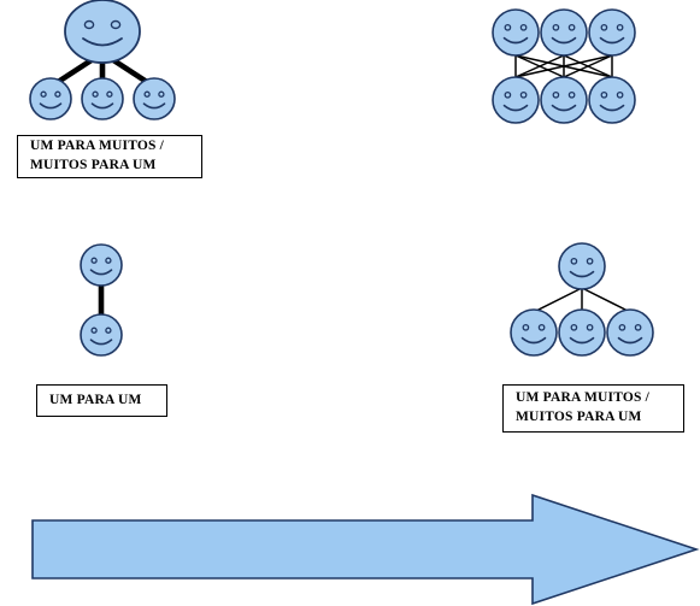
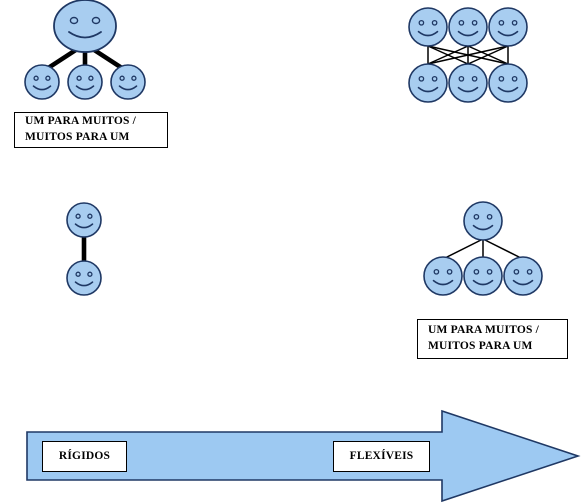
  UM PARA MUITOS /
  MUITOS PARA UM
- UM PARA UM
  UM PARA MUITOS /
  MUITOS PARA UM
+ RÍGIDOS
+ FLEXÍVEIS
